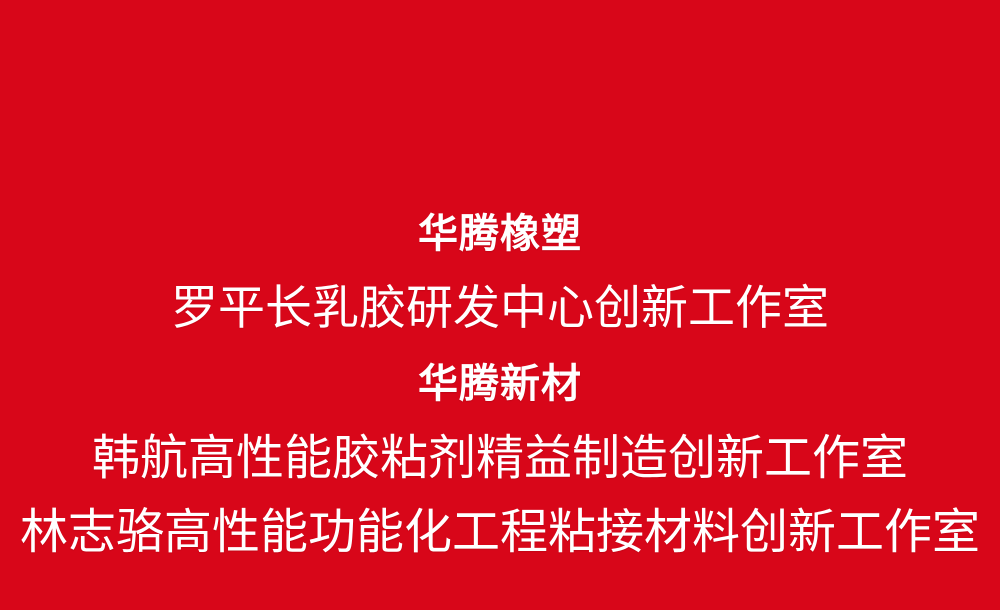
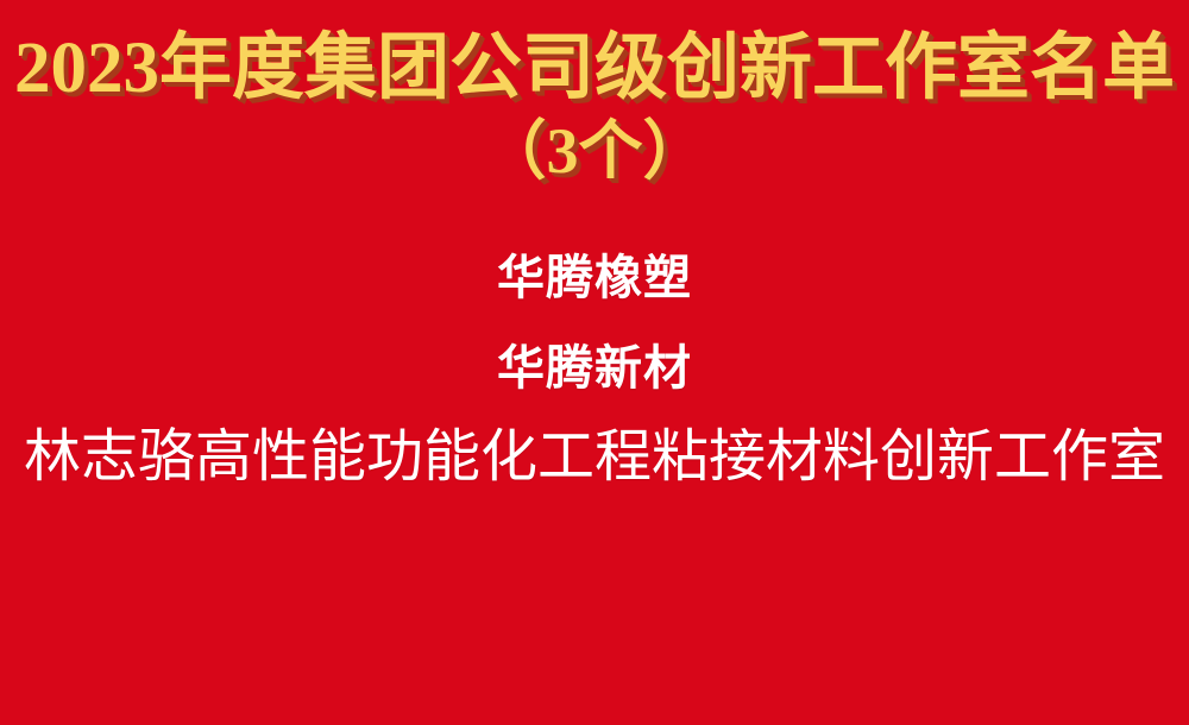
+ 2023年度集团公司级创新工作室名单
+ （3个）
  华腾橡塑
- 罗平长乳胶研发中心创新工作室
  华腾新材
- 韩航高性能胶粘剂精益制造创新工作室
  林志骆高性能功能化工程粘接材料创新工作室
